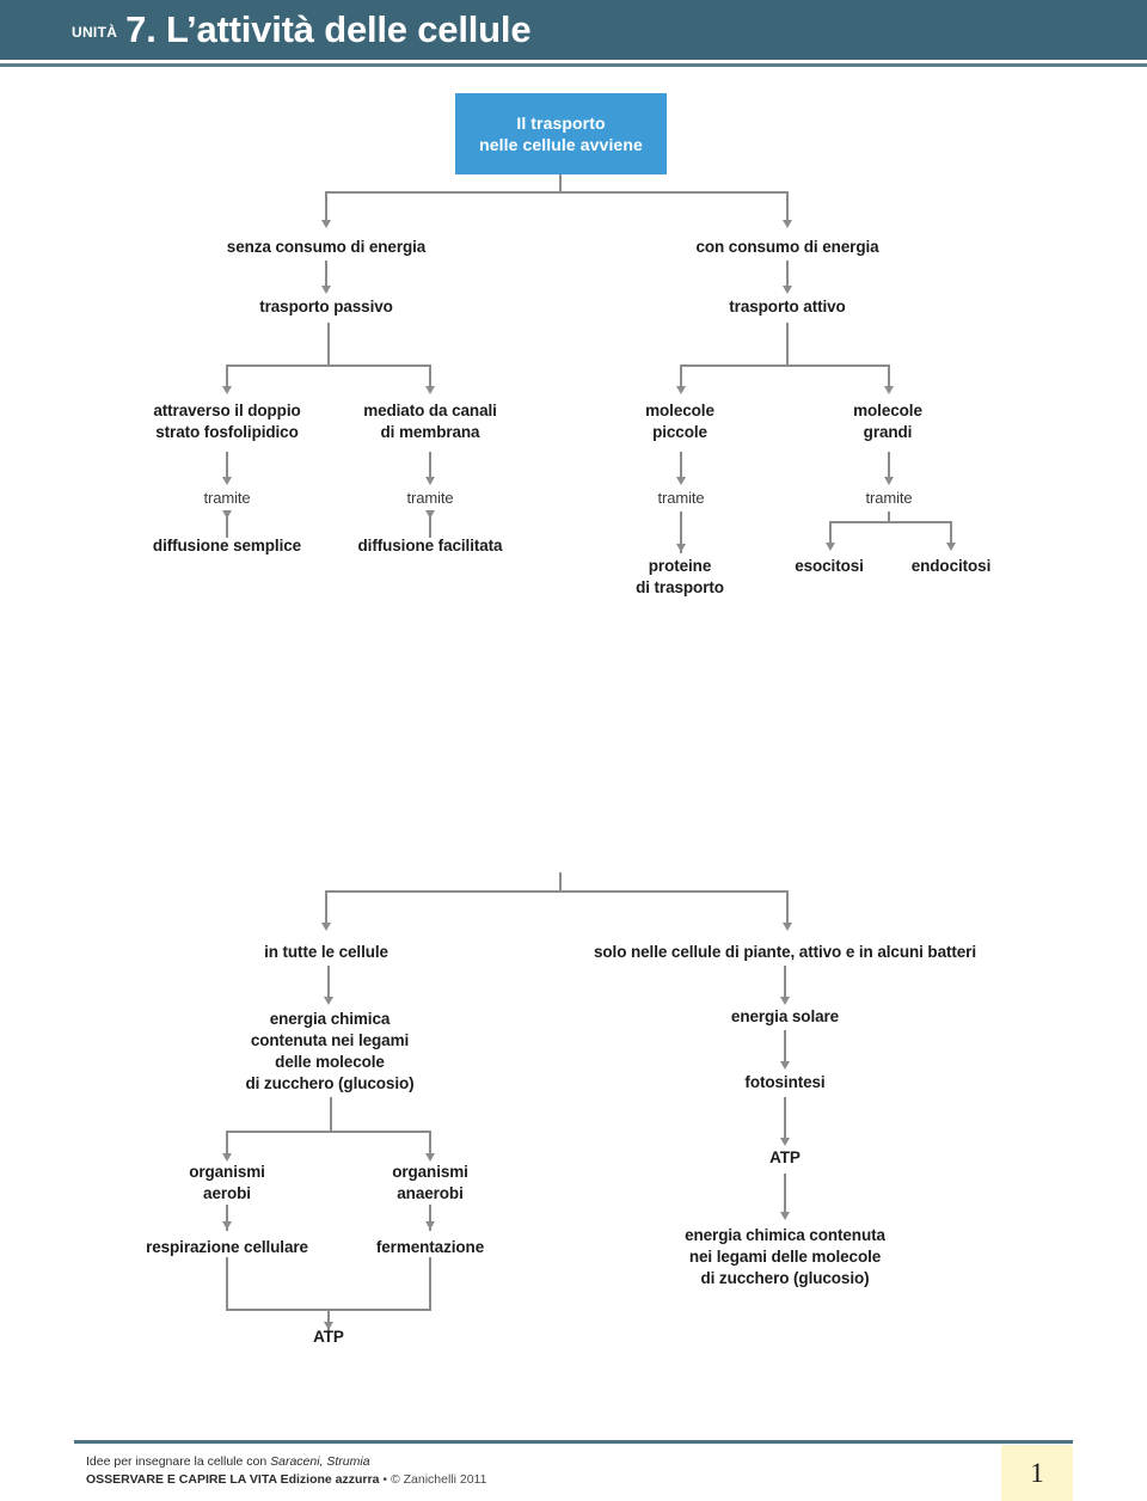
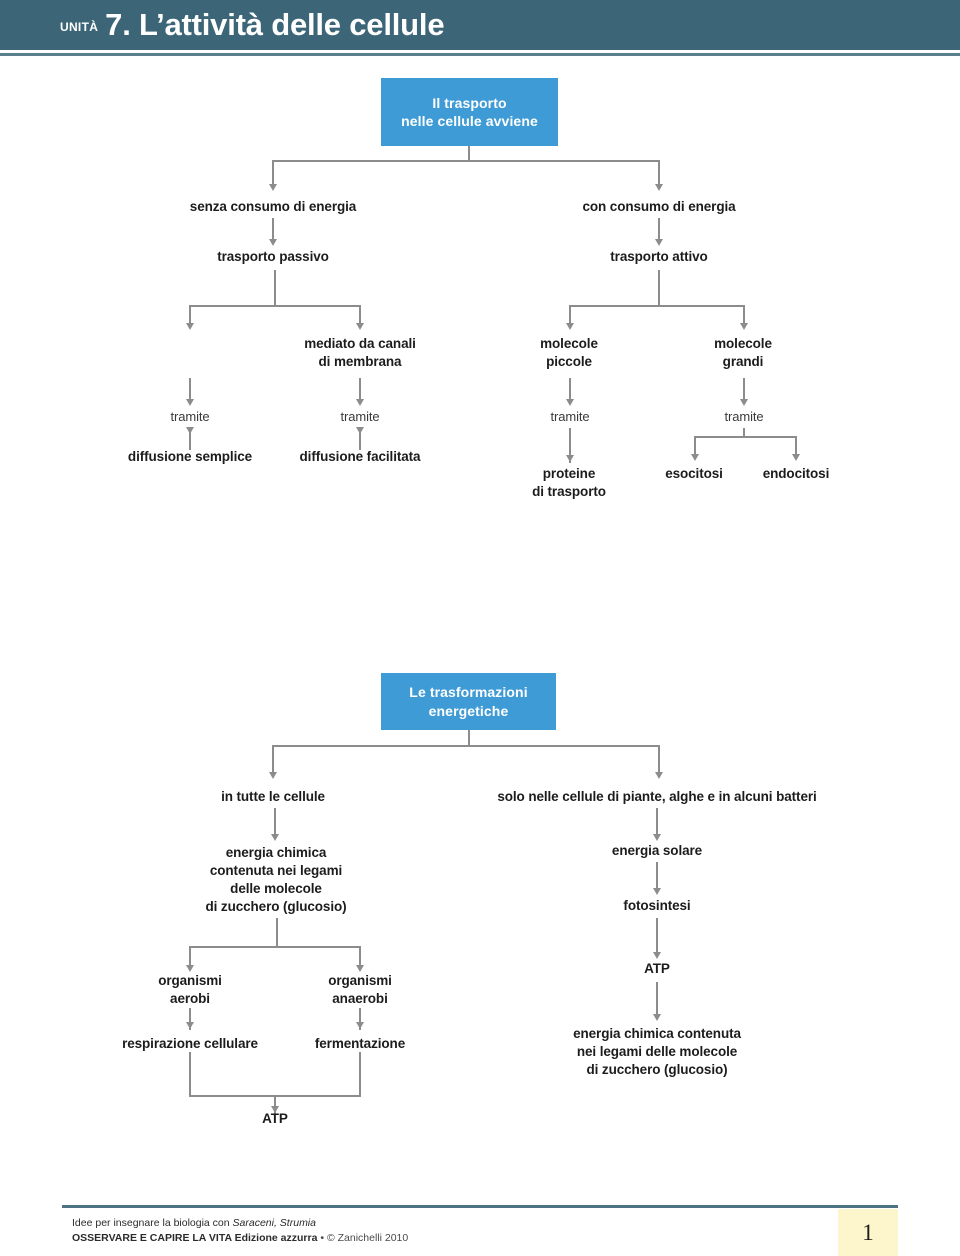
  unità
  7. L’attività delle cellule
  Il trasporto
  nelle cellule avviene
  senza consumo di energia
  con consumo di energia
  trasporto passivo
  trasporto attivo
- attraverso il doppio
- strato fosfolipidico
  mediato da canali
  di membrana
  molecole
  piccole
  molecole
  grandi
  tramite
  tramite
  tramite
  tramite
  diffusione semplice
  diffusione facilitata
  proteine
  di trasporto
  esocitosi
  endocitosi
+ Le trasformazioni
+ energetiche
  in tutte le cellule
- solo nelle cellule di piante, attivo e in alcuni batteri
+ solo nelle cellule di piante, alghe e in alcuni batteri
  energia chimica
  contenuta nei legami
  delle molecole
  di zucchero (glucosio)
  organismi
  aerobi
  organismi
  anaerobi
  respirazione cellulare
  fermentazione
  ATP
  energia solare
  fotosintesi
  ATP
  energia chimica contenuta
  nei legami delle molecole
  di zucchero (glucosio)
- Idee per insegnare la cellule con Saraceni, Strumia
+ Idee per insegnare la biologia con Saraceni, Strumia
- OSSERVARE E CAPIRE LA VITA Edizione azzurra • © Zanichelli 2011
+ OSSERVARE E CAPIRE LA VITA Edizione azzurra • © Zanichelli 2010
  1
